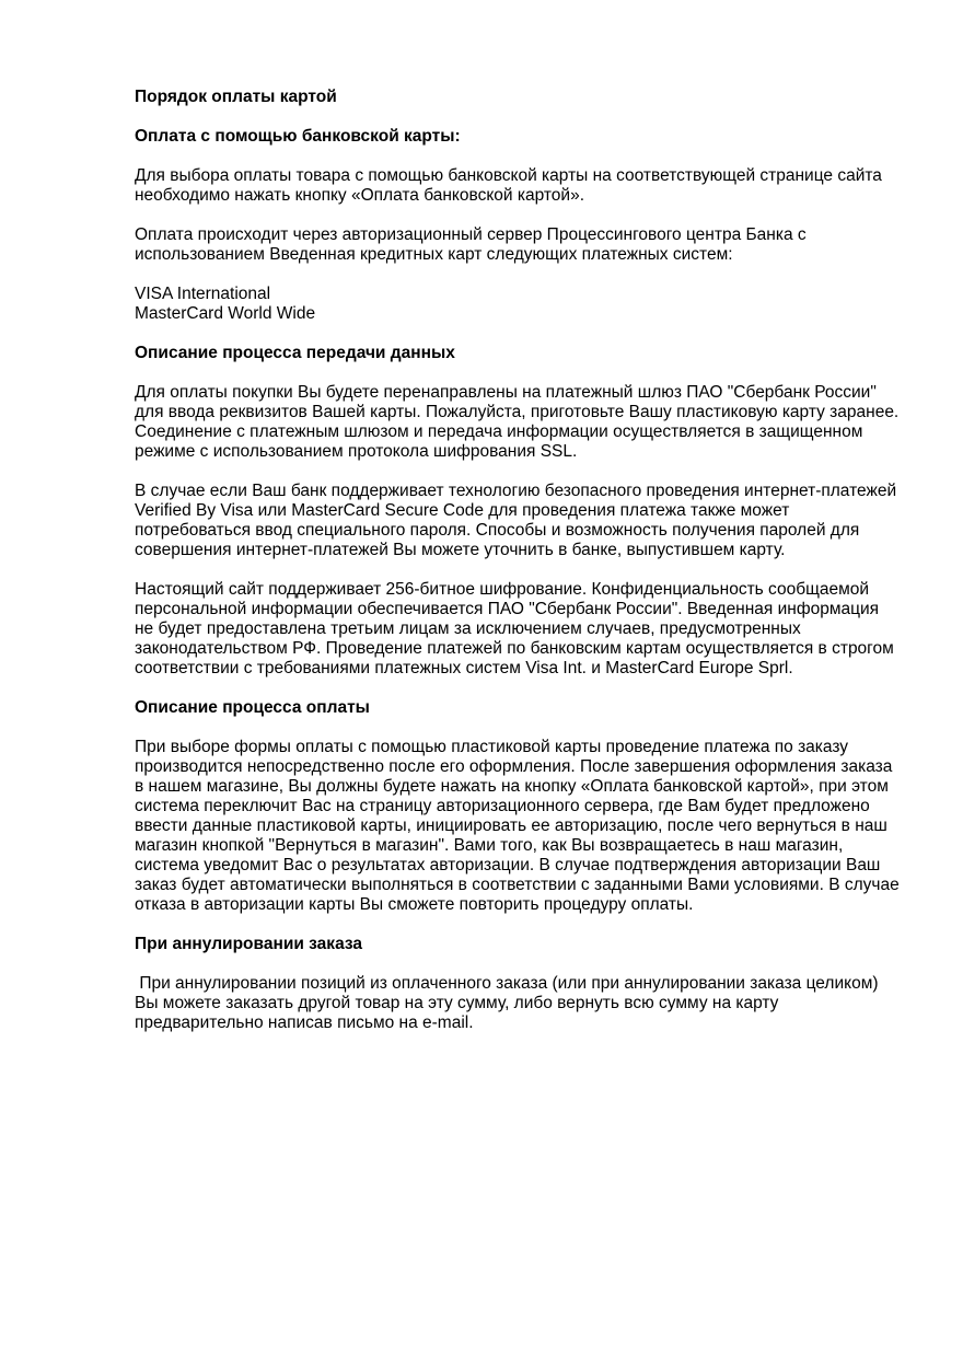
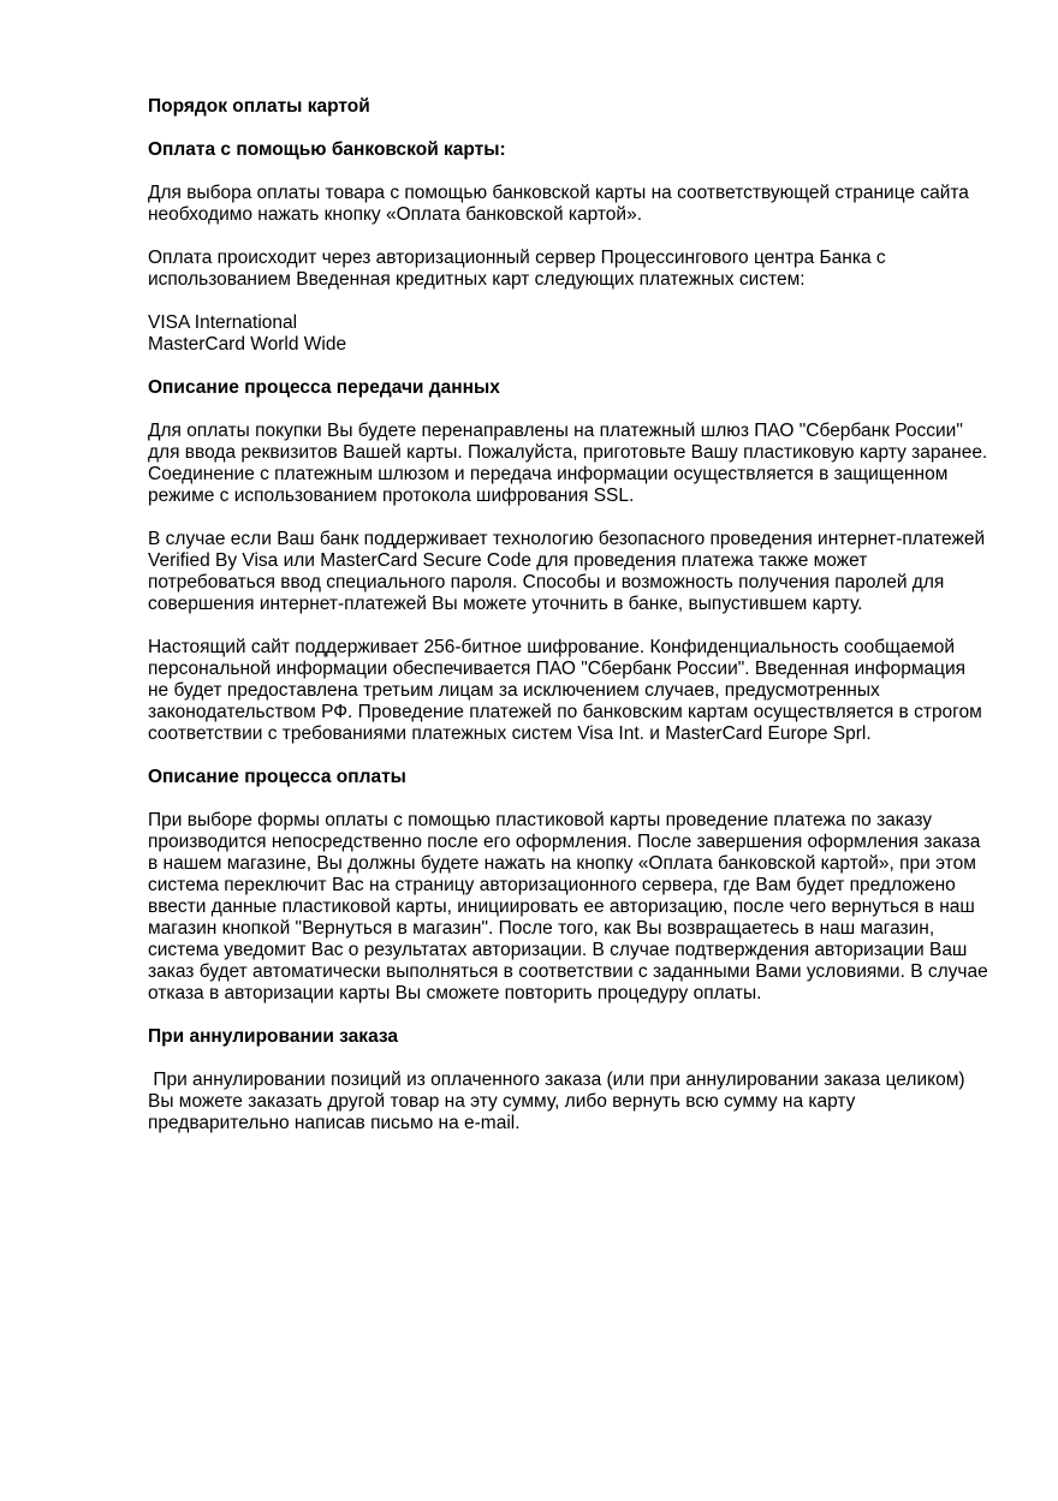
  Порядок оплаты картой
  Оплата с помощью банковской карты:
  Для выбора оплаты товара с помощью банковской карты на соответствующей странице сайта необходимо нажать кнопку «Оплата банковской картой».
  Оплата происходит через авторизационный сервер Процессингового центра Банка с использованием Введенная кредитных карт следующих платежных систем:
  VISA International
  MasterCard World Wide
  Описание процесса передачи данных
  Для оплаты покупки Вы будете перенаправлены на платежный шлюз ПАО "Сбербанк России" для ввода реквизитов Вашей карты. Пожалуйста, приготовьте Вашу пластиковую карту заранее. Соединение с платежным шлюзом и передача информации осуществляется в защищенном режиме с использованием протокола шифрования SSL.
  В случае если Ваш банк поддерживает технологию безопасного проведения интернет-платежей Verified By Visa или MasterCard Secure Code для проведения платежа также может потребоваться ввод специального пароля. Способы и возможность получения паролей для совершения интернет-платежей Вы можете уточнить в банке, выпустившем карту.
  Настоящий сайт поддерживает 256-битное шифрование. Конфиденциальность сообщаемой персональной информации обеспечивается ПАО "Сбербанк России". Введенная информация не будет предоставлена третьим лицам за исключением случаев, предусмотренных законодательством РФ. Проведение платежей по банковским картам осуществляется в строгом соответствии с требованиями платежных систем Visa Int. и MasterCard Europe Sprl.
  Описание процесса оплаты
- При выборе формы оплаты с помощью пластиковой карты проведение платежа по заказу производится непосредственно после его оформления. После завершения оформления заказа в нашем магазине, Вы должны будете нажать на кнопку «Оплата банковской картой», при этом система переключит Вас на страницу авторизационного сервера, где Вам будет предложено ввести данные пластиковой карты, инициировать ее авторизацию, после чего вернуться в наш магазин кнопкой "Вернуться в магазин". Вами того, как Вы возвращаетесь в наш магазин, система уведомит Вас о результатах авторизации. В случае подтверждения авторизации Ваш заказ будет автоматически выполняться в соответствии с заданными Вами условиями. В случае отказа в авторизации карты Вы сможете повторить процедуру оплаты.
+ При выборе формы оплаты с помощью пластиковой карты проведение платежа по заказу производится непосредственно после его оформления. После завершения оформления заказа в нашем магазине, Вы должны будете нажать на кнопку «Оплата банковской картой», при этом система переключит Вас на страницу авторизационного сервера, где Вам будет предложено ввести данные пластиковой карты, инициировать ее авторизацию, после чего вернуться в наш магазин кнопкой "Вернуться в магазин". После того, как Вы возвращаетесь в наш магазин, система уведомит Вас о результатах авторизации. В случае подтверждения авторизации Ваш заказ будет автоматически выполняться в соответствии с заданными Вами условиями. В случае отказа в авторизации карты Вы сможете повторить процедуру оплаты.
  При аннулировании заказа
  При аннулировании позиций из оплаченного заказа (или при аннулировании заказа целиком) Вы можете заказать другой товар на эту сумму, либо вернуть всю сумму на карту предварительно написав письмо на e-mail.
